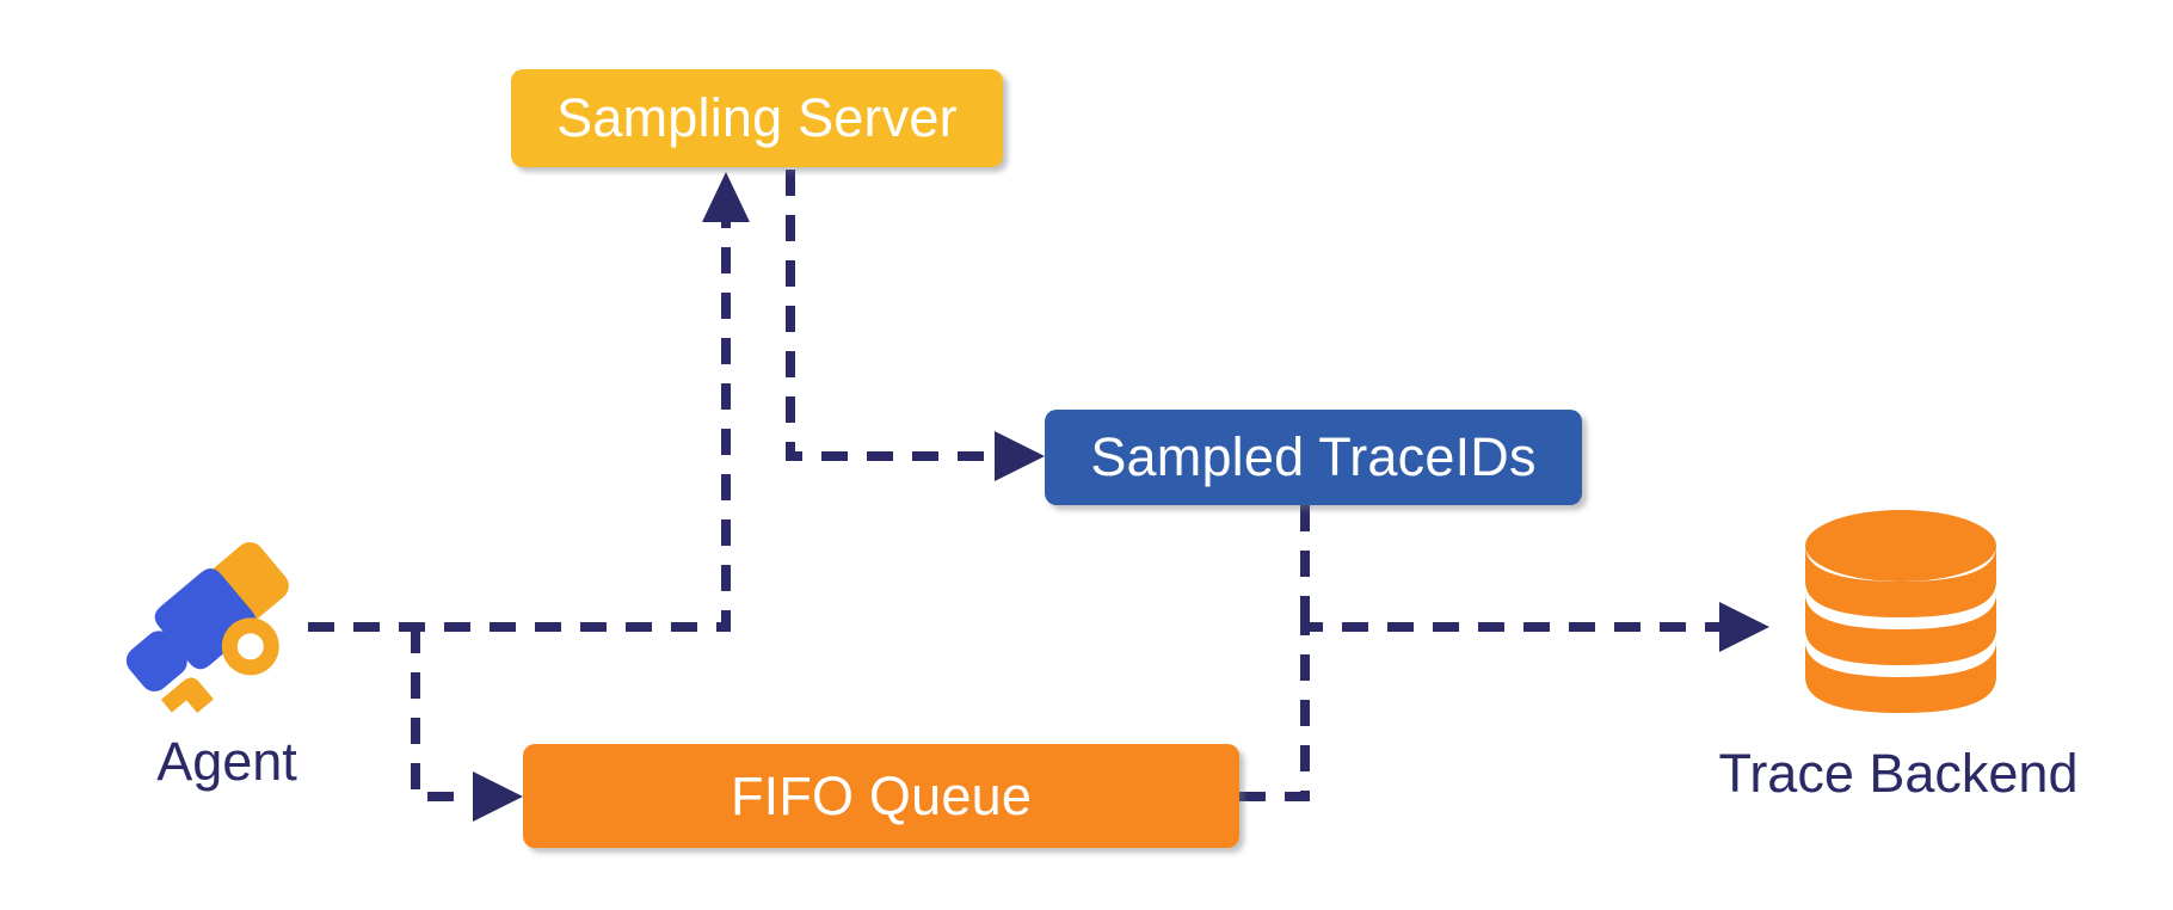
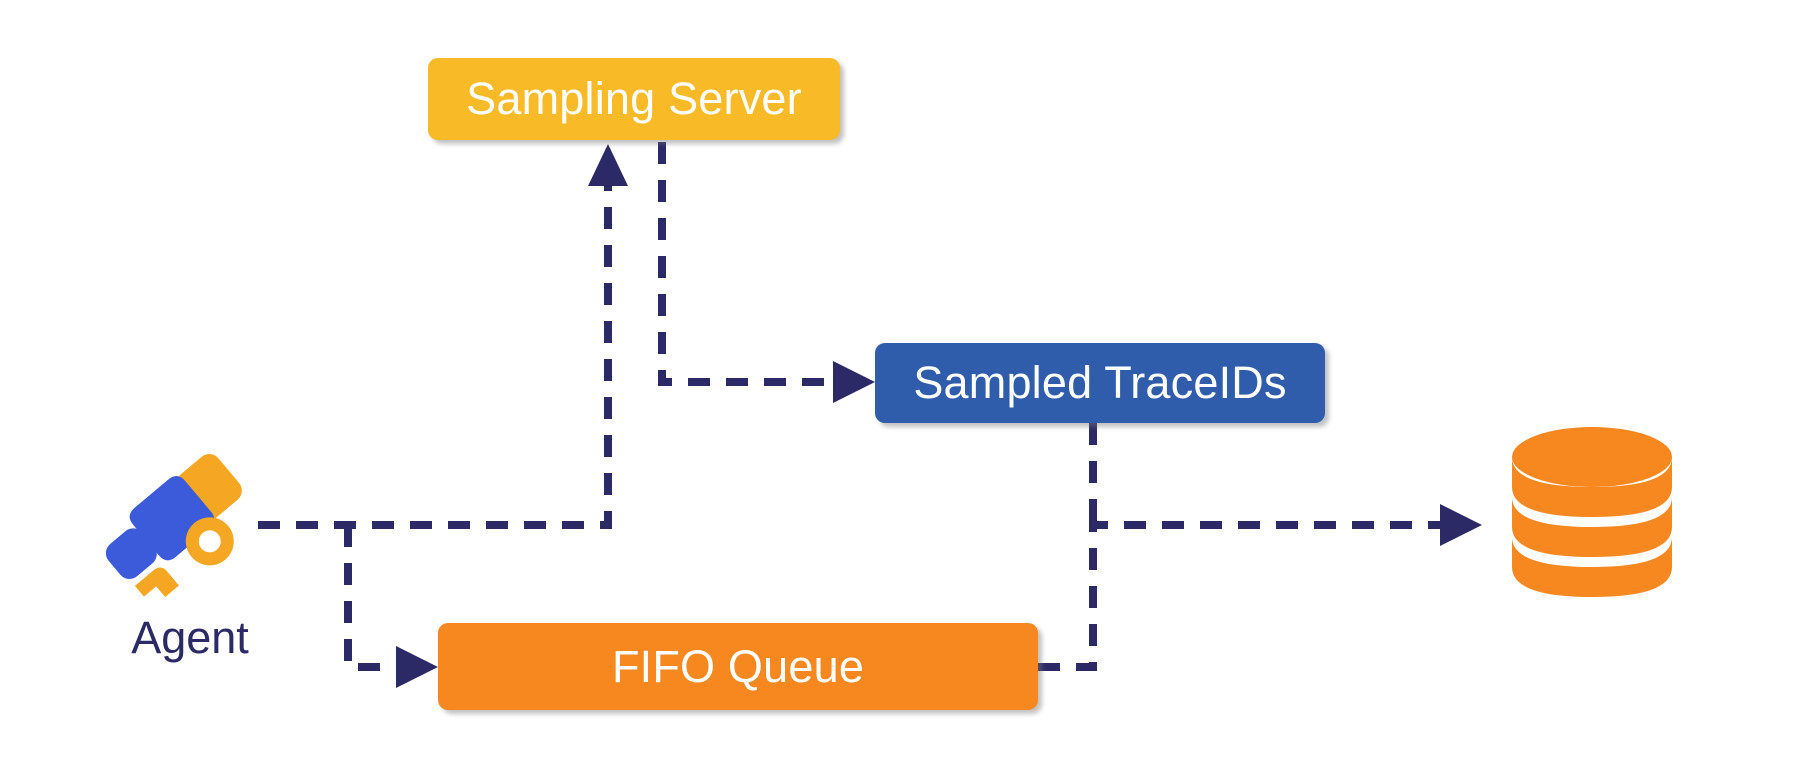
  Sampling Server
  Sampled TraceIDs
  FIFO Queue
  Agent
- Trace Backend
